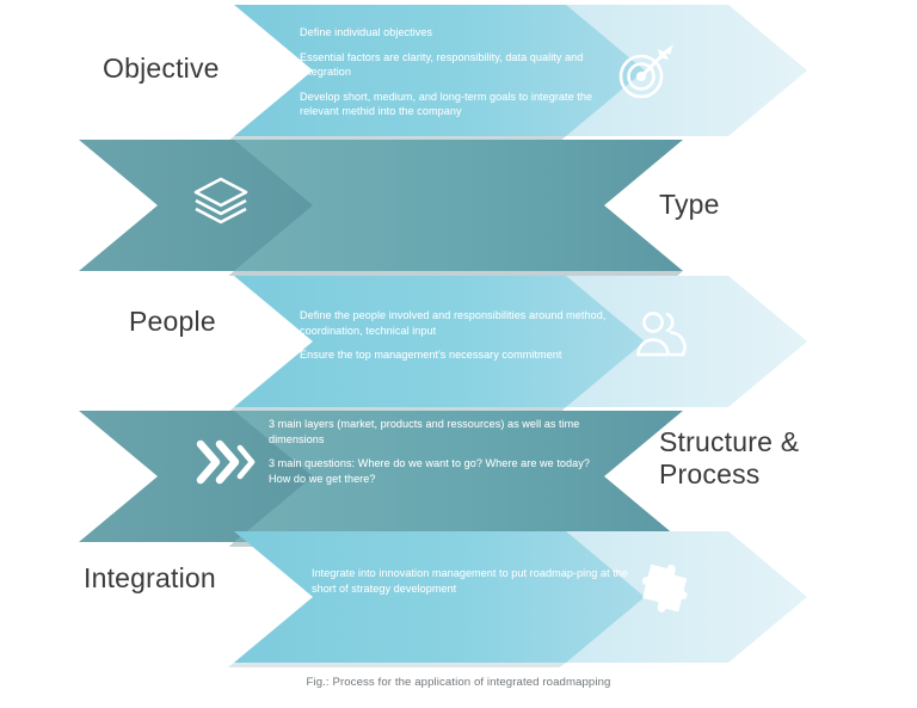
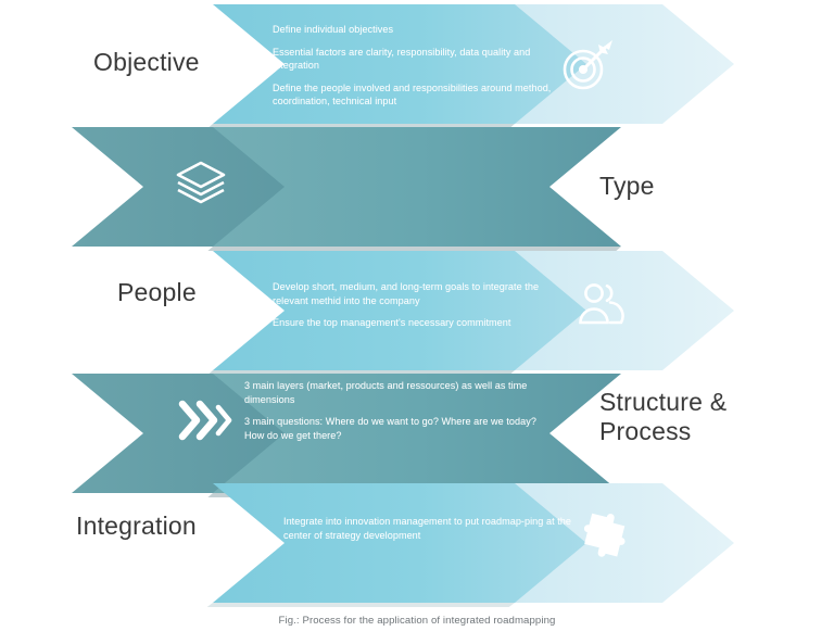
  Objective
  Define individual objectives
  Essential factors are clarity, responsibility, data quality and integration
- Develop short, medium, and long-term goals to integrate the relevant methid into the company
+ Define the people involved and responsibilities around method, coordination, technical input
  Type
  People
- Define the people involved and responsibilities around method, coordination, technical input
+ Develop short, medium, and long-term goals to integrate the relevant methid into the company
  Ensure the top management's necessary commitment
  Structure &
  Process
  3 main layers (market, products and ressources) as well as time dimensions
  3 main questions: Where do we want to go? Where are we today? How do we get there?
  Integration
- Integrate into innovation management to put roadmap-ping at the short of strategy development
+ Integrate into innovation management to put roadmap-ping at the center of strategy development
  Fig.: Process for the application of integrated roadmapping
